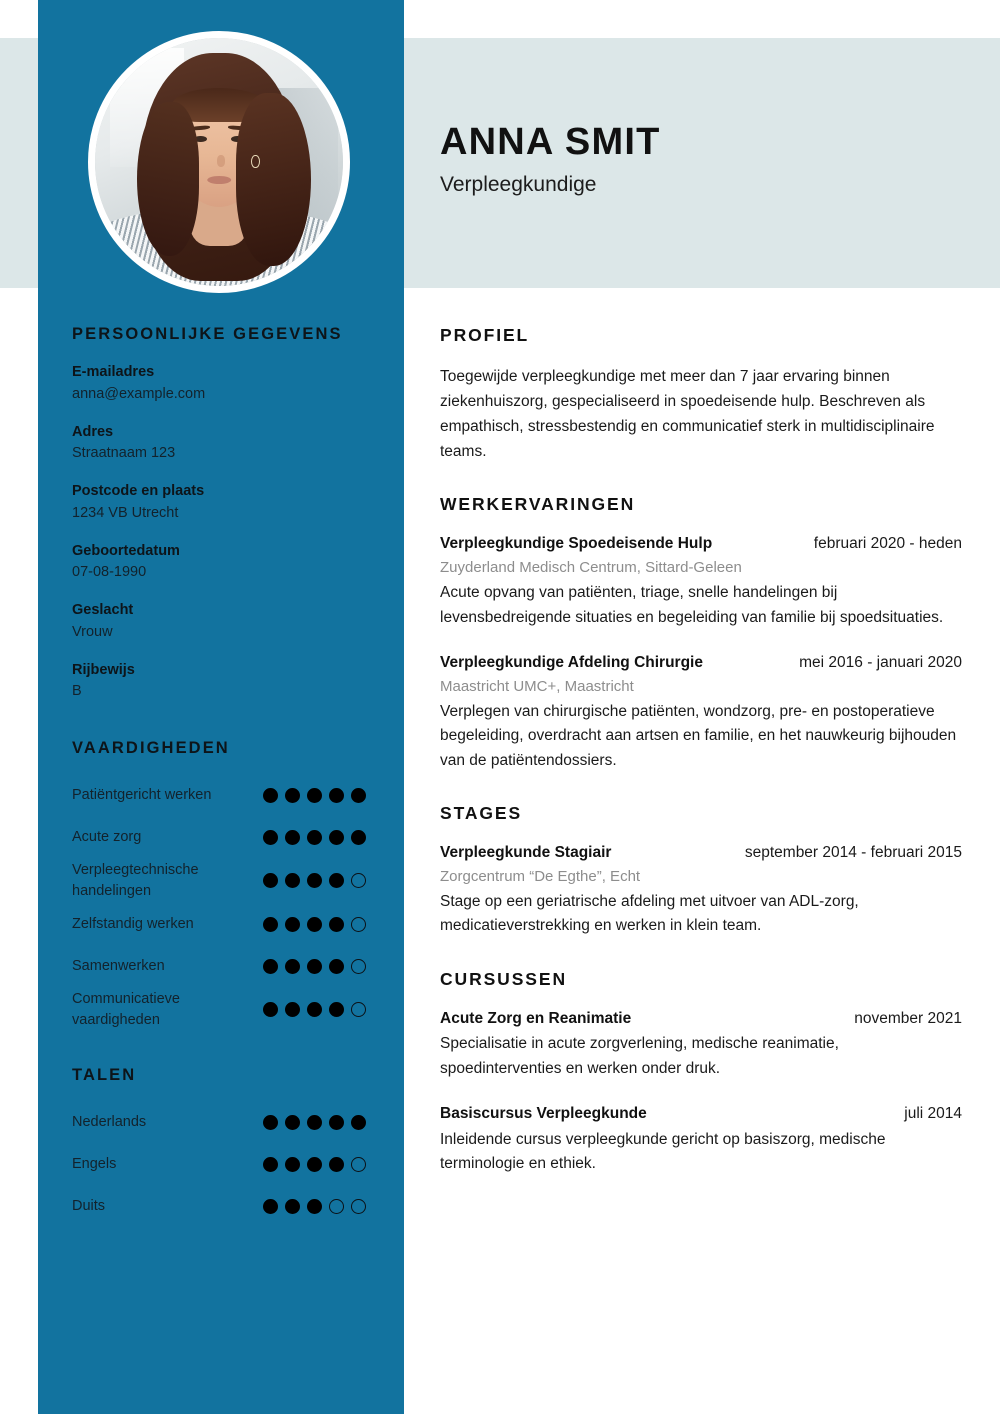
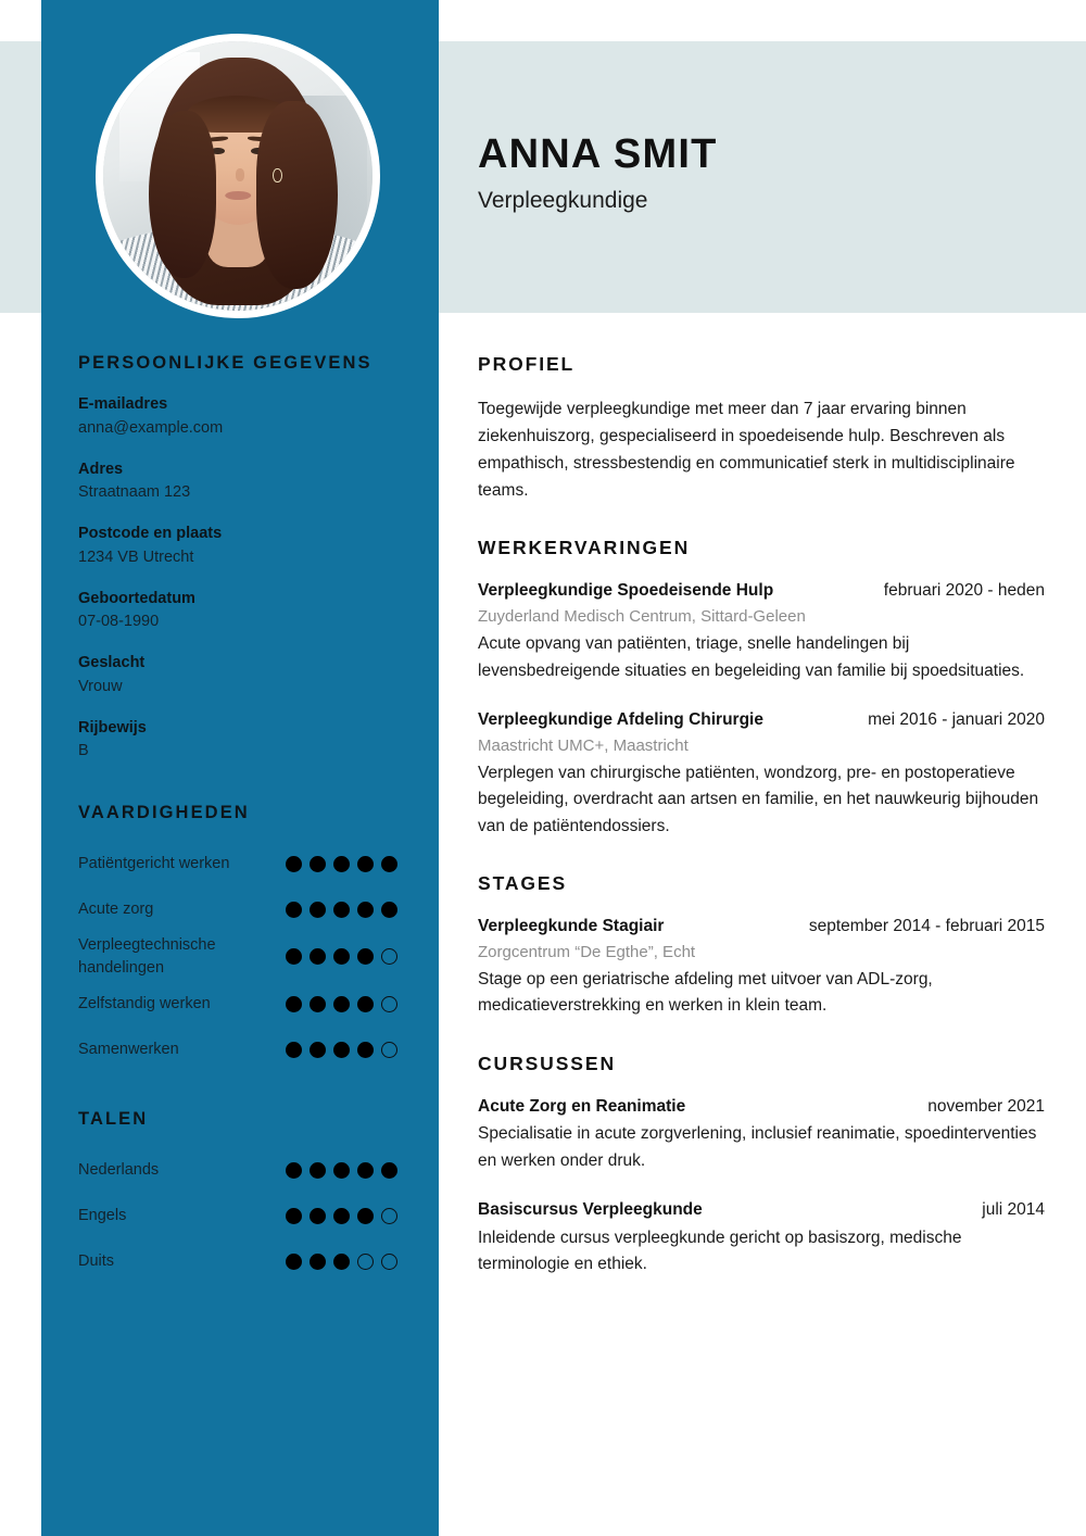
  ANNA SMIT
  Verpleegkundige
  PERSOONLIJKE GEGEVENS
  E-mailadres
  anna@example.com
  Adres
  Straatnaam 123
  Postcode en plaats
  1234 VB Utrecht
  Geboortedatum
  07-08-1990
  Geslacht
  Vrouw
  Rijbewijs
  B
  VAARDIGHEDEN
  Patiëntgericht werken
  Acute zorg
  Verpleegtechnische handelingen
  Zelfstandig werken
  Samenwerken
- Communicatieve vaardigheden
  TALEN
  Nederlands
  Engels
  Duits
  PROFIEL
  Toegewijde verpleegkundige met meer dan 7 jaar ervaring binnen ziekenhuiszorg, gespecialiseerd in spoedeisende hulp. Beschreven als empathisch, stressbestendig en communicatief sterk in multidisciplinaire teams.
  WERKERVARINGEN
  Verpleegkundige Spoedeisende Hulp
  februari 2020 - heden
  Zuyderland Medisch Centrum, Sittard-Geleen
  Acute opvang van patiënten, triage, snelle handelingen bij levensbedreigende situaties en begeleiding van familie bij spoedsituaties.
  Verpleegkundige Afdeling Chirurgie
  mei 2016 - januari 2020
  Maastricht UMC+, Maastricht
  Verplegen van chirurgische patiënten, wondzorg, pre- en postoperatieve begeleiding, overdracht aan artsen en familie, en het nauwkeurig bijhouden van de patiëntendossiers.
  STAGES
  Verpleegkunde Stagiair
  september 2014 - februari 2015
  Zorgcentrum “De Egthe”, Echt
  Stage op een geriatrische afdeling met uitvoer van ADL-zorg, medicatieverstrekking en werken in klein team.
  CURSUSSEN
  Acute Zorg en Reanimatie
  november 2021
- Specialisatie in acute zorgverlening, medische reanimatie, spoedinterventies en werken onder druk.
+ Specialisatie in acute zorgverlening, inclusief reanimatie, spoedinterventies en werken onder druk.
  Basiscursus Verpleegkunde
  juli 2014
  Inleidende cursus verpleegkunde gericht op basiszorg, medische terminologie en ethiek.
